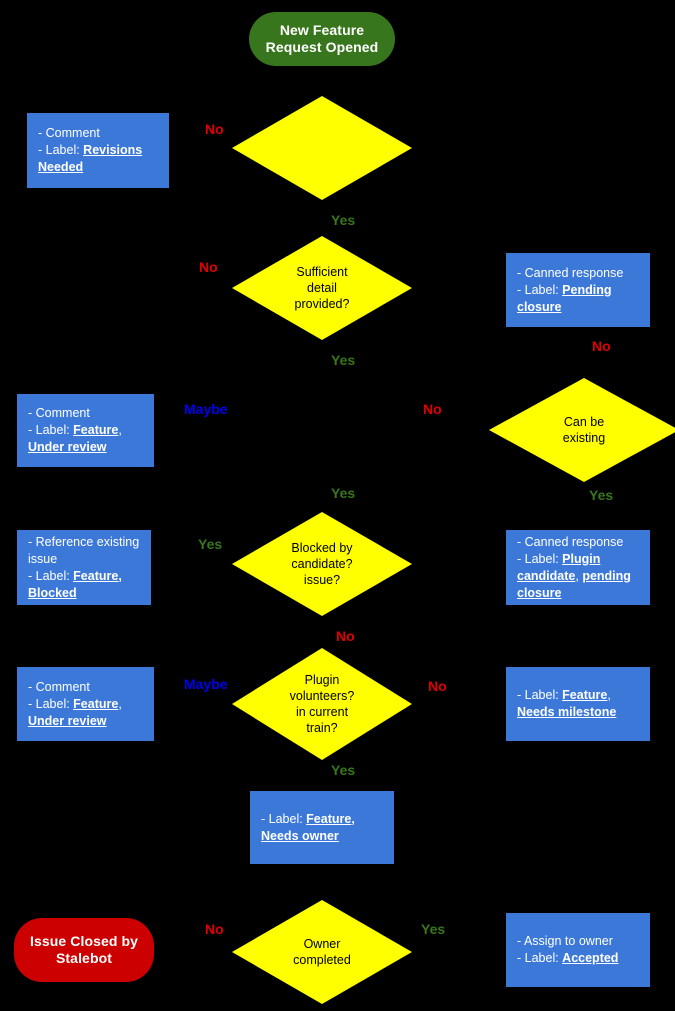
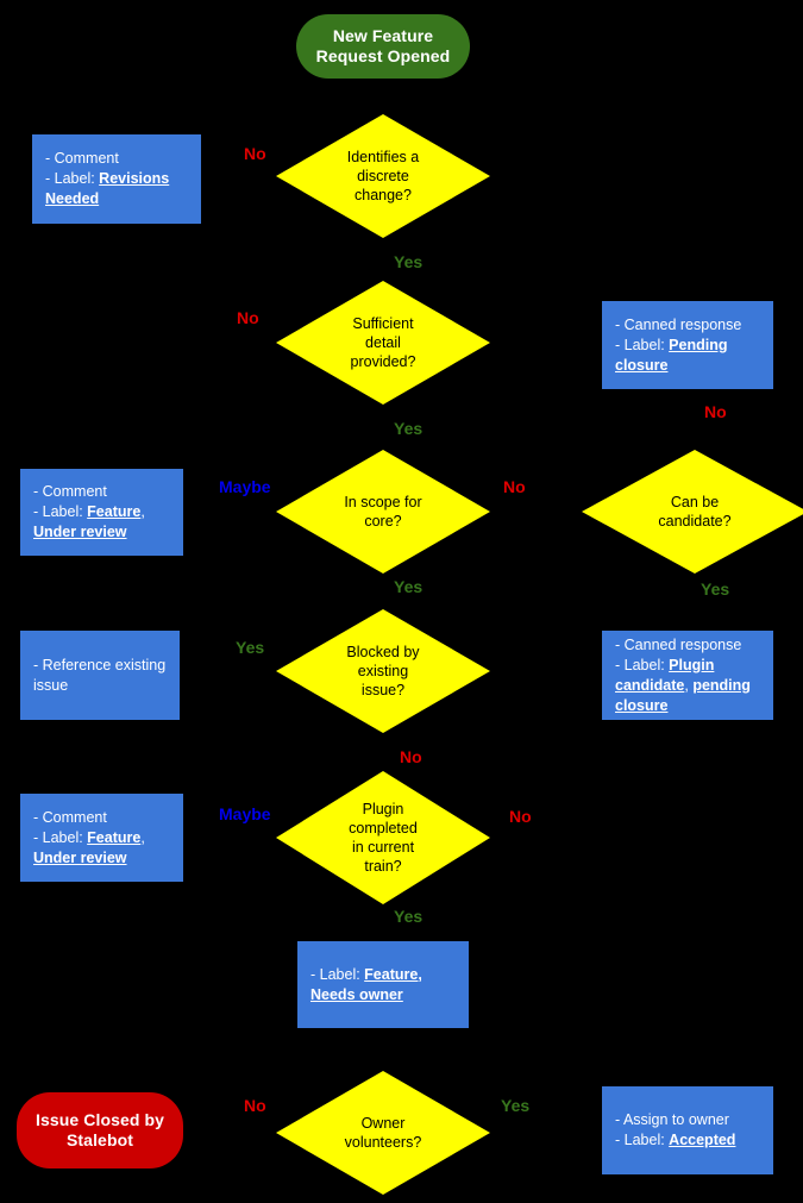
  New Feature
  Request Opened
  - Comment
  - Label: Revisions Needed
+ Identifies a
+ discrete
+ change?
  No
  Yes
  Sufficient
  detail
  provided?
  - Canned response
  - Label: Pending closure
  No
  Yes
  No
  - Comment
  - Label: Feature, Under review
+ In scope for
+ core?
  Can be
- existing
+ candidate?
  Maybe
  No
  Yes
  Yes
  - Reference existing issue
- - Label: Feature, Blocked
  Blocked by
- candidate?
+ existing
  issue?
  - Canned response
  - Label: Plugin candidate, pending closure
  Yes
  No
  - Comment
  - Label: Feature, Under review
  Plugin
- volunteers?
+ completed
  in current
  train?
- - Label: Feature, Needs milestone
  Maybe
  No
  Yes
  - Label: Feature, Needs owner
  Issue Closed by
  Stalebot
  Owner
- completed
+ volunteers?
  - Assign to owner
  - Label: Accepted
  No
  Yes
